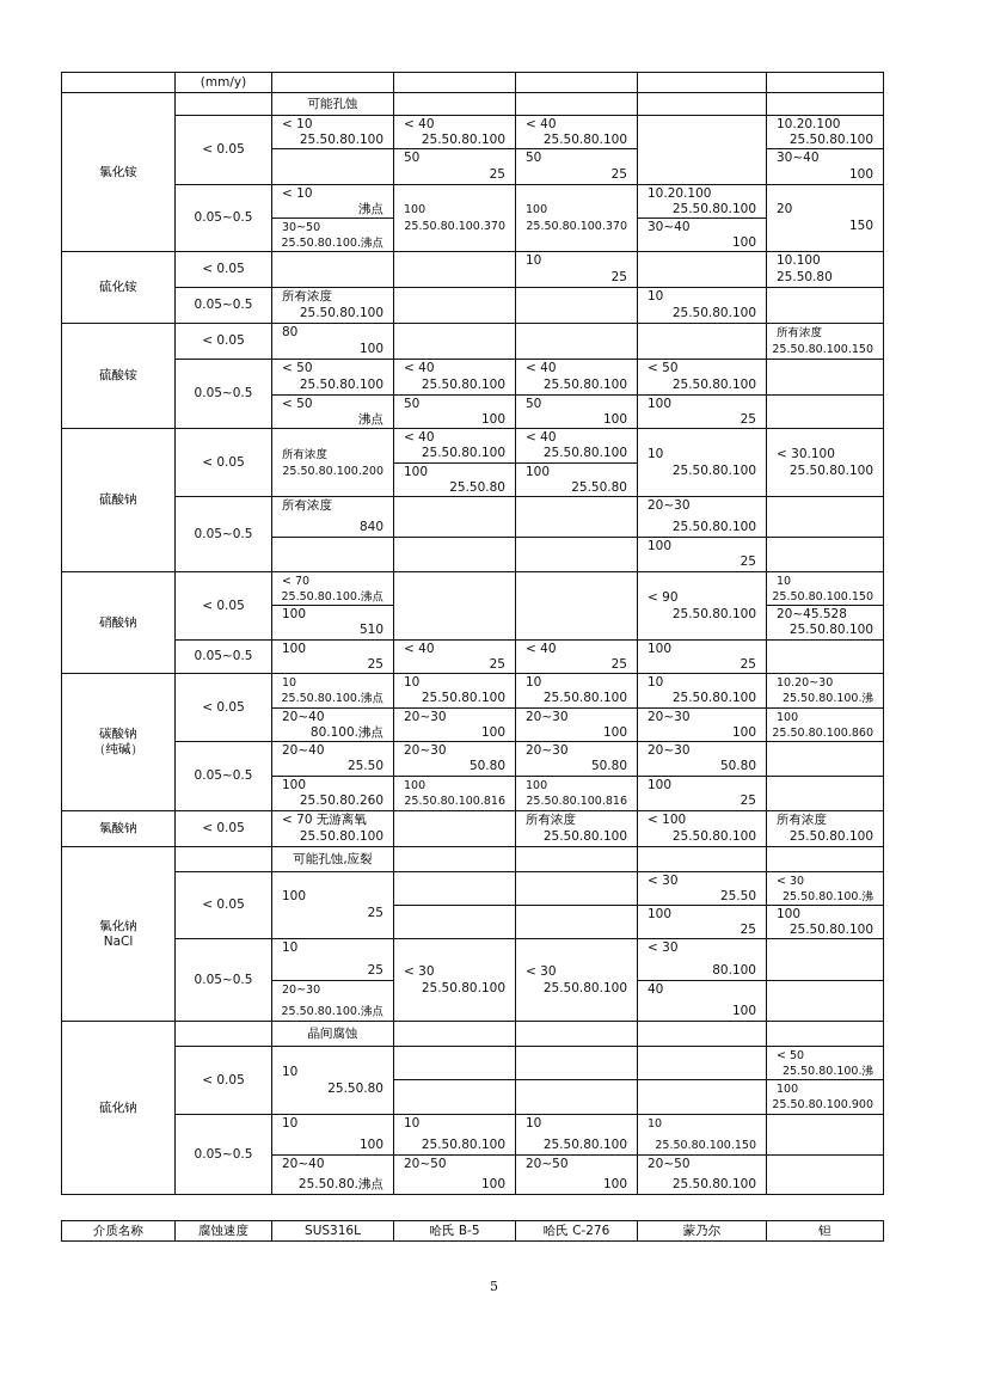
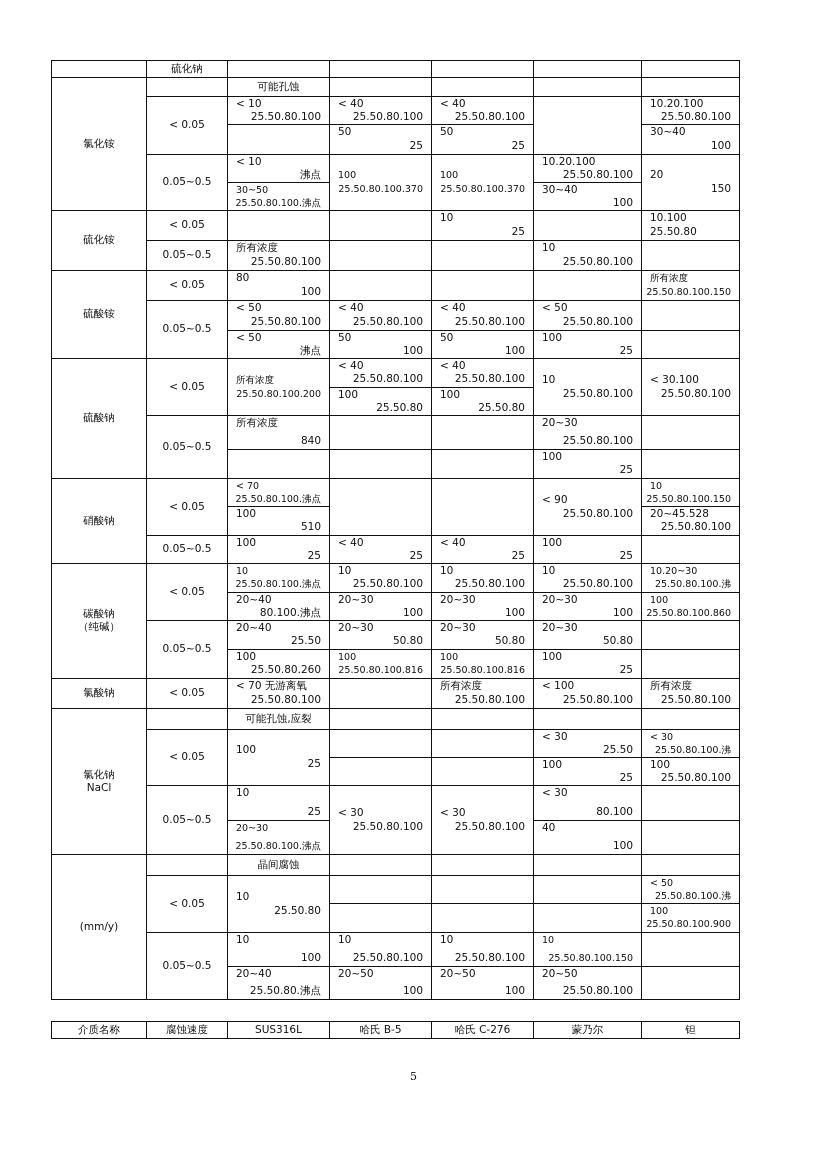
- (mm/y)
+ 硫化钠
  氯化铵
  可能孔蚀
  < 0.05
  < 10
  25.50.80.100
  < 40
  25.50.80.100
  < 40
  25.50.80.100
  10.20.100
  25.50.80.100
  50
  25
  50
  25
  30~40
  100
  0.05~0.5
  < 10
  沸点
  30~50
  25.50.80.100.沸点
  100
  25.50.80.100.370
  100
  25.50.80.100.370
  10.20.100
  25.50.80.100
  30~40
  100
  20
  150
  硫化铵
  < 0.05
  10
  25
  10.100
  25.50.80
  0.05~0.5
  所有浓度
  25.50.80.100
  10
  25.50.80.100
  硫酸铵
  < 0.05
  80
  100
  所有浓度
  25.50.80.100.150
  0.05~0.5
  < 50
  25.50.80.100
  < 40
  25.50.80.100
  < 40
  25.50.80.100
  < 50
  25.50.80.100
  < 50
  沸点
  50
  100
  50
  100
  100
  25
  硫酸钠
  < 0.05
  所有浓度
  25.50.80.100.200
  < 40
  25.50.80.100
  < 40
  25.50.80.100
  100
  25.50.80
  100
  25.50.80
  10
  25.50.80.100
  < 30.100
  25.50.80.100
  0.05~0.5
  所有浓度
  840
  20~30
  25.50.80.100
  100
  25
  硝酸钠
  < 0.05
  < 70
  25.50.80.100.沸点
  100
  510
  < 90
  25.50.80.100
  10
  25.50.80.100.150
  20~45.528
  25.50.80.100
  0.05~0.5
  100
  25
  < 40
  25
  < 40
  25
  100
  25
  碳酸钠
  （纯碱）
  < 0.05
  10
  25.50.80.100.沸点
  10
  25.50.80.100
  10
  25.50.80.100
  10
  25.50.80.100
  10.20~30
  25.50.80.100.沸
  20~40
  80.100.沸点
  20~30
  100
  20~30
  100
  20~30
  100
  100
  25.50.80.100.860
  0.05~0.5
  20~40
  25.50
  20~30
  50.80
  20~30
  50.80
  20~30
  50.80
  100
  25.50.80.260
  100
  25.50.80.100.816
  100
  25.50.80.100.816
  100
  25
  氯酸钠
  < 0.05
  < 70 无游离氧
  25.50.80.100
  所有浓度
  25.50.80.100
  < 100
  25.50.80.100
  所有浓度
  25.50.80.100
  氯化钠
  NaCl
  可能孔蚀,应裂
  < 0.05
  100
  25
  < 30
  25.50
  < 30
  25.50.80.100.沸
  100
  25
  100
  25.50.80.100
  0.05~0.5
  10
  25
  20~30
  25.50.80.100.沸点
  < 30
  25.50.80.100
  < 30
  25.50.80.100
  < 30
  80.100
  40
  100
- 硫化钠
+ (mm/y)
  晶间腐蚀
  < 0.05
  10
  25.50.80
  < 50
  25.50.80.100.沸
  100
  25.50.80.100.900
  0.05~0.5
  10
  100
  10
  25.50.80.100
  10
  25.50.80.100
  10
  25.50.80.100.150
  20~40
  25.50.80.沸点
  20~50
  100
  20~50
  100
  20~50
  25.50.80.100
  介质名称
  腐蚀速度
  SUS316L
  哈氏 B-5
  哈氏 C-276
  蒙乃尔
  钽
  5
